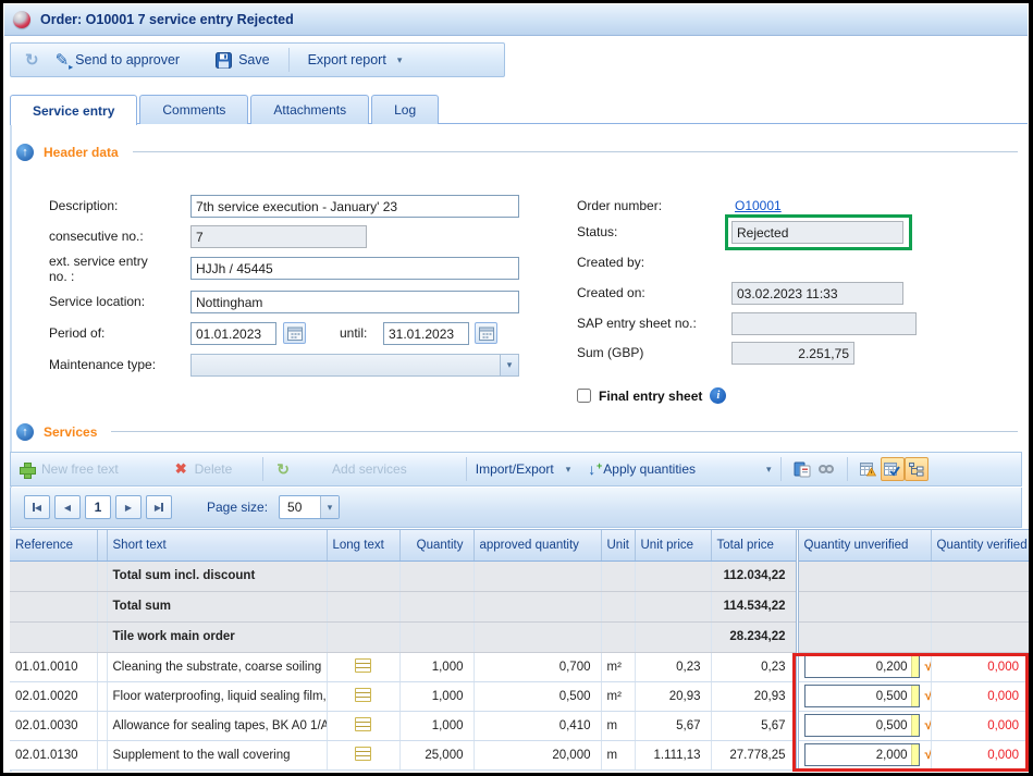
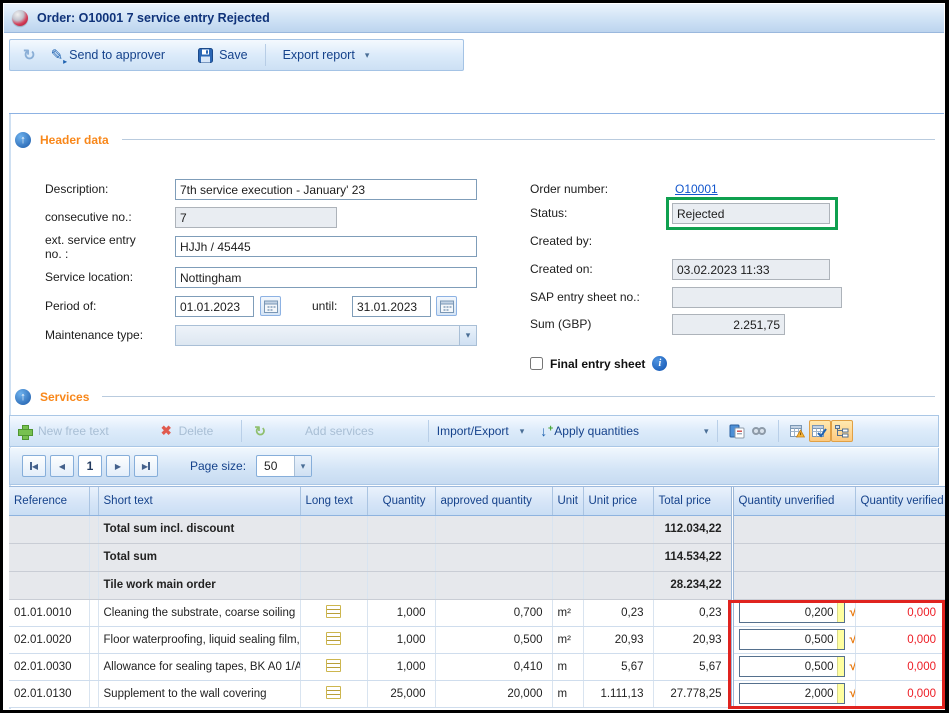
  Order: O10001 7 service entry Rejected
  ↻
  ✎
  ▸
  Send to approver
  Save
  Export report
  ▾
- Service entry
- Comments
- Attachments
- Log
  ↑
  Header data
  Description:
  7th service execution - January' 23
  consecutive no.:
  7
  ext. service entry
  no. :
  HJJh / 45445
  Service location:
  Nottingham
  Period of:
  01.01.2023
  until:
  31.01.2023
  Maintenance type:
  ▾
  Order number:
  O10001
  Status:
  Rejected
  Created by:
  Created on:
  03.02.2023 11:33
  SAP entry sheet no.:
  Sum (GBP)
  2.251,75
  Final entry sheet
  i
  ↑
  Services
  New free text
  ✖
  Delete
  ↻
  Add services
  Import/Export
  ▾
  ↓
  +
  Apply quantities
  ▾
  ◀
  ◀
  1
  ▶
  ▶
  Page size:
  50
  ▾
  Reference		Short text	Long text	Quantity	approved quantity	Unit	Unit price	Total price	Quantity unverified	Quantity verified
  		Total sum incl. discount						112.034,22
  		Total sum						114.534,22
  		Tile work main order						28.234,22
  01.01.0010		Cleaning the substrate, coarse soiling		1,000	0,700	m²	0,23	0,23	0,200 √	0,000
  02.01.0020		Floor waterproofing, liquid sealing film,		1,000	0,500	m²	20,93	20,93	0,500 √	0,000
  02.01.0030		Allowance for sealing tapes, BK A0 1/A		1,000	0,410	m	5,67	5,67	0,500 √	0,000
  02.01.0130		Supplement to the wall covering		25,000	20,000	m	1.111,13	27.778,25	2,000 √	0,000
